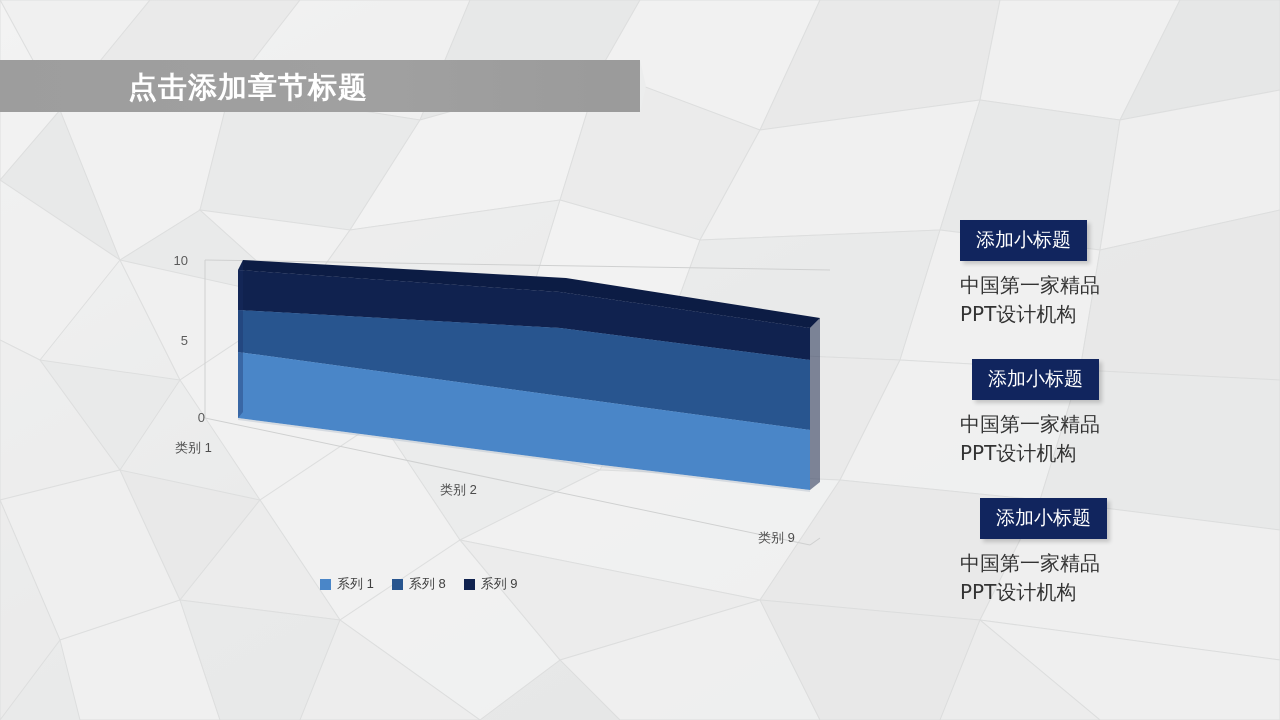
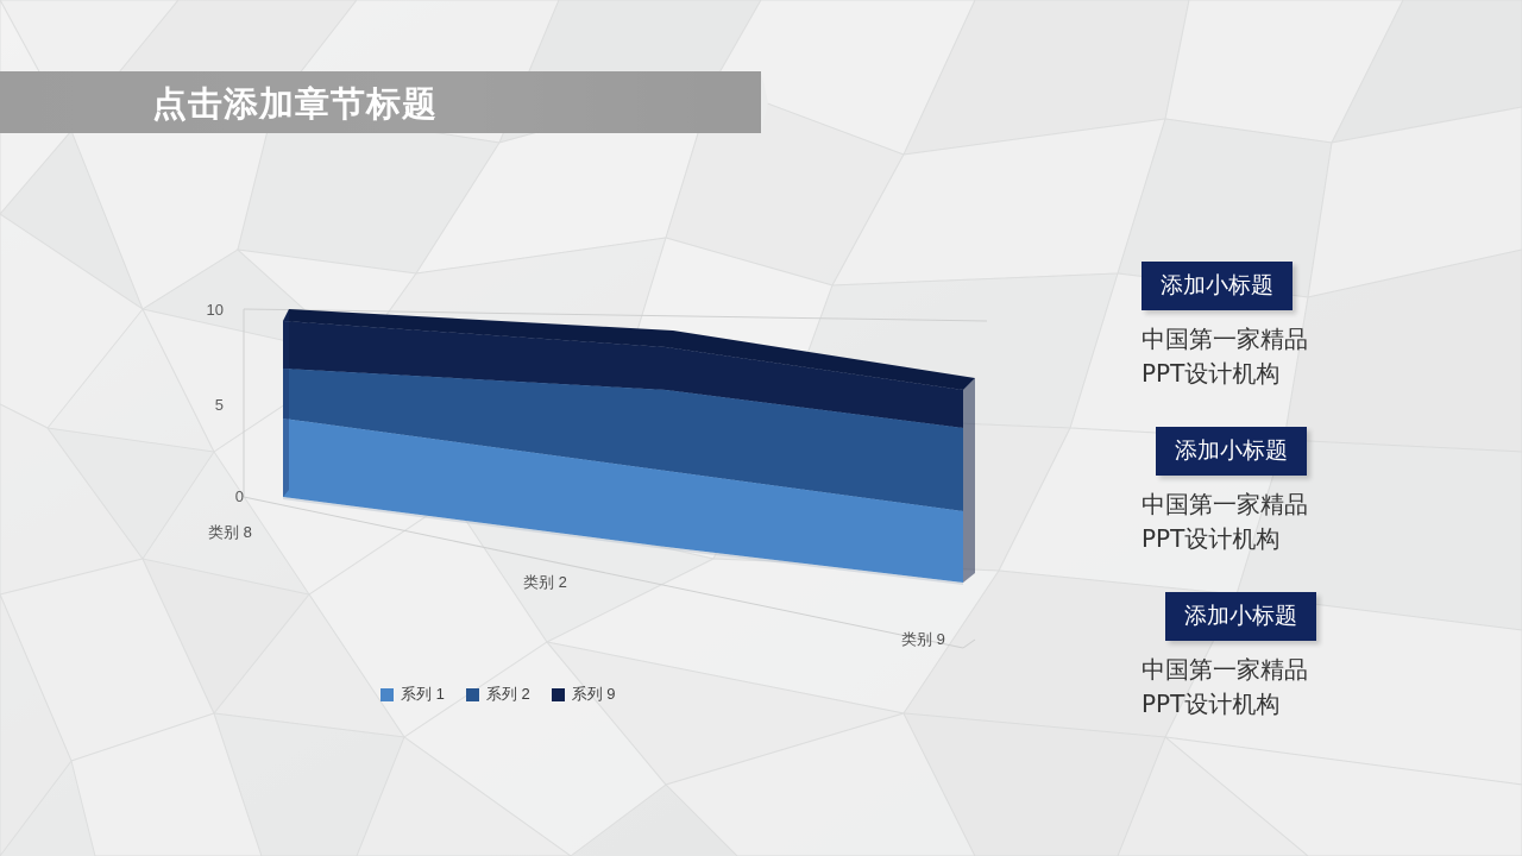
  点击添加章节标题
  10
  5
  0
- 类别 1
+ 类别 8
  类别 2
  类别 9
  系列 1
- 系列 8
+ 系列 2
  系列 9
  添加小标题
  中国第一家精品
  PPT设计机构
  添加小标题
  中国第一家精品
  PPT设计机构
  添加小标题
  中国第一家精品
  PPT设计机构
